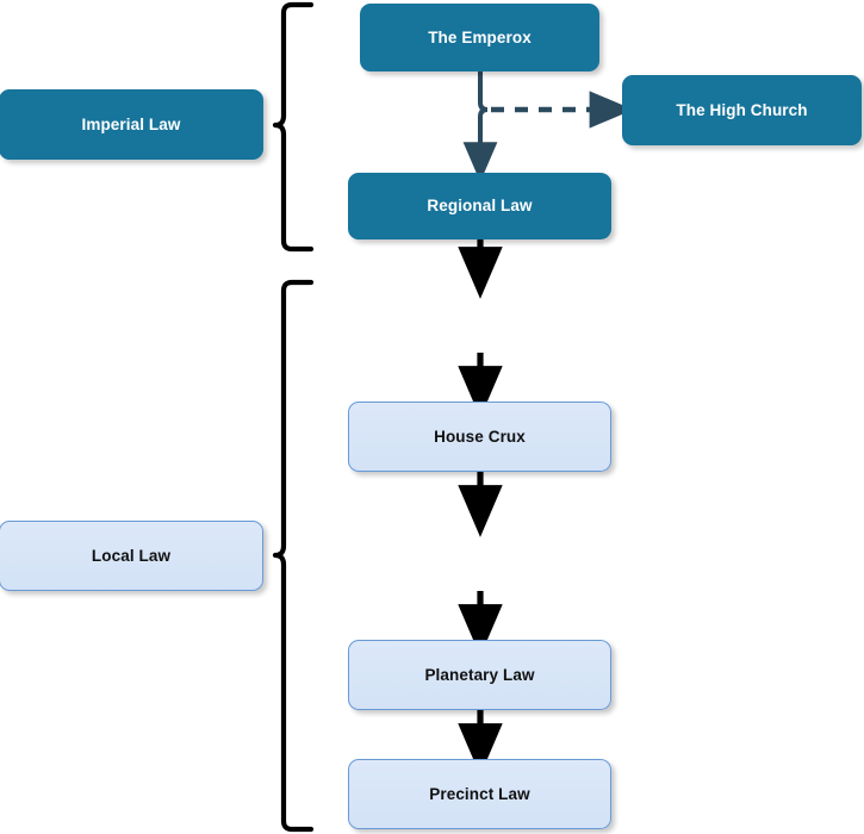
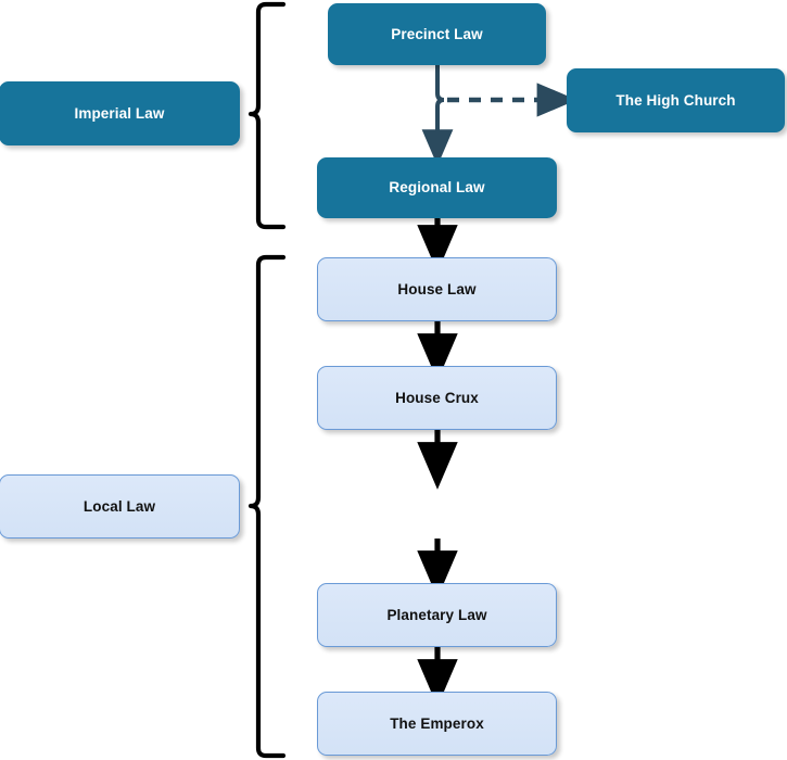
  Imperial Law
  Local Law
- The Emperox
+ Precinct Law
  The High Church
  Regional Law
+ House Law
  House Crux
  Planetary Law
- Precinct Law
+ The Emperox
